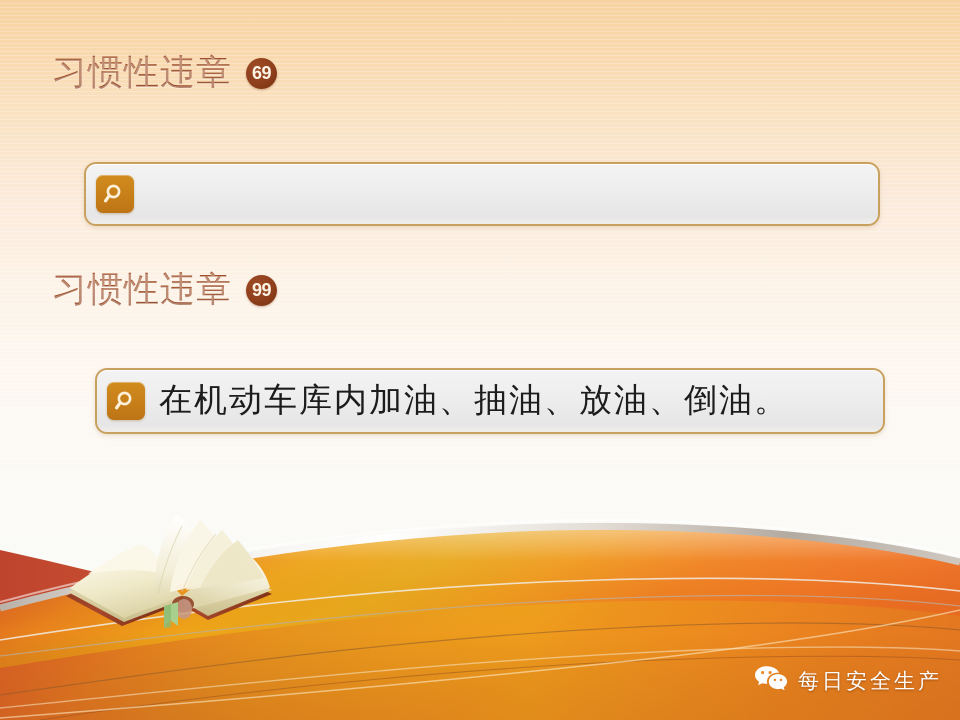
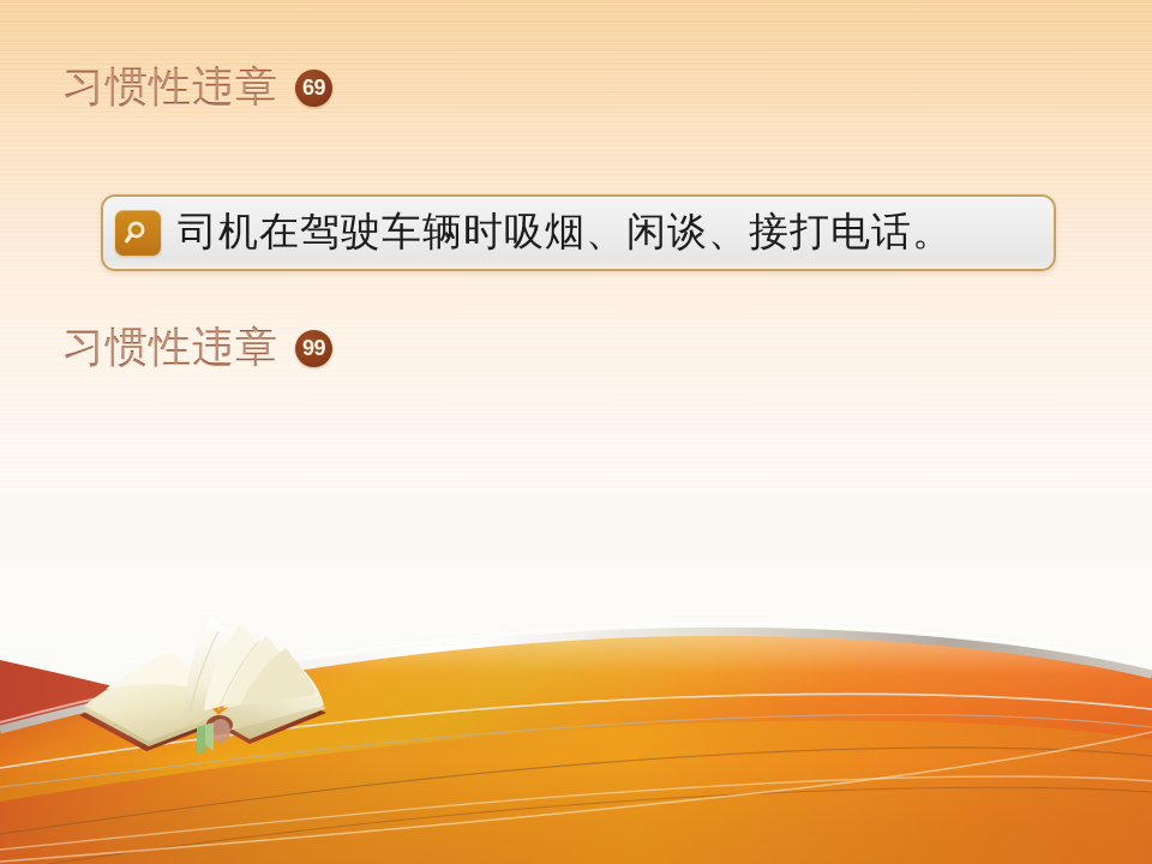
  习惯性违章
  69
+ 司机在驾驶车辆时吸烟、闲谈、接打电话。
  习惯性违章
  99
- 在机动车库内加油、抽油、放油、倒油。
- 每日安全生产
